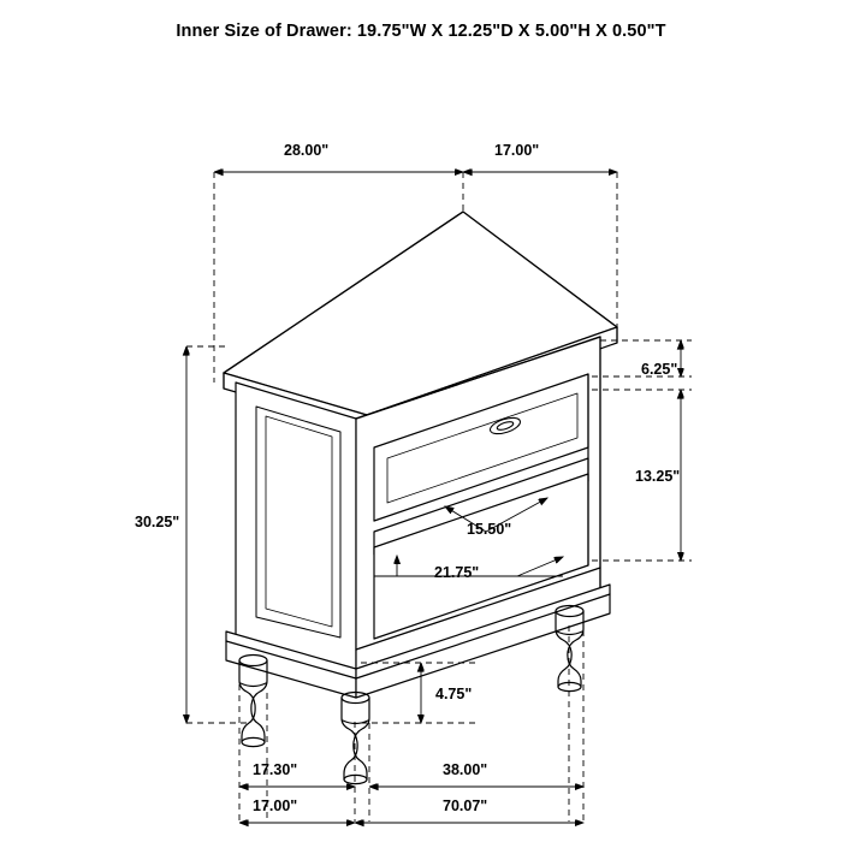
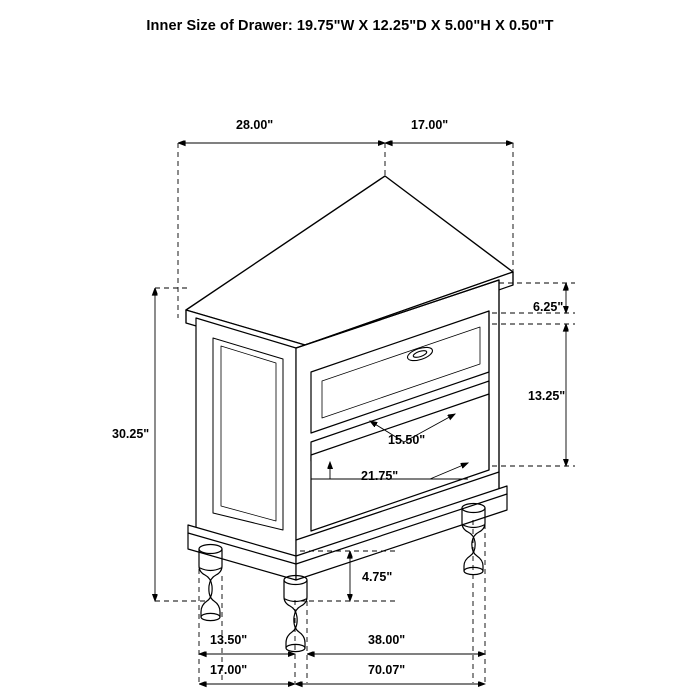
  Inner Size of Drawer: 19.75"W X 12.25"D X 5.00"H X 0.50"T
  28.00"
  17.00"
  6.25"
  13.25"
  30.25"
  15.50"
  21.75"
  4.75"
- 17.30"
+ 13.50"
  38.00"
  17.00"
  70.07"
